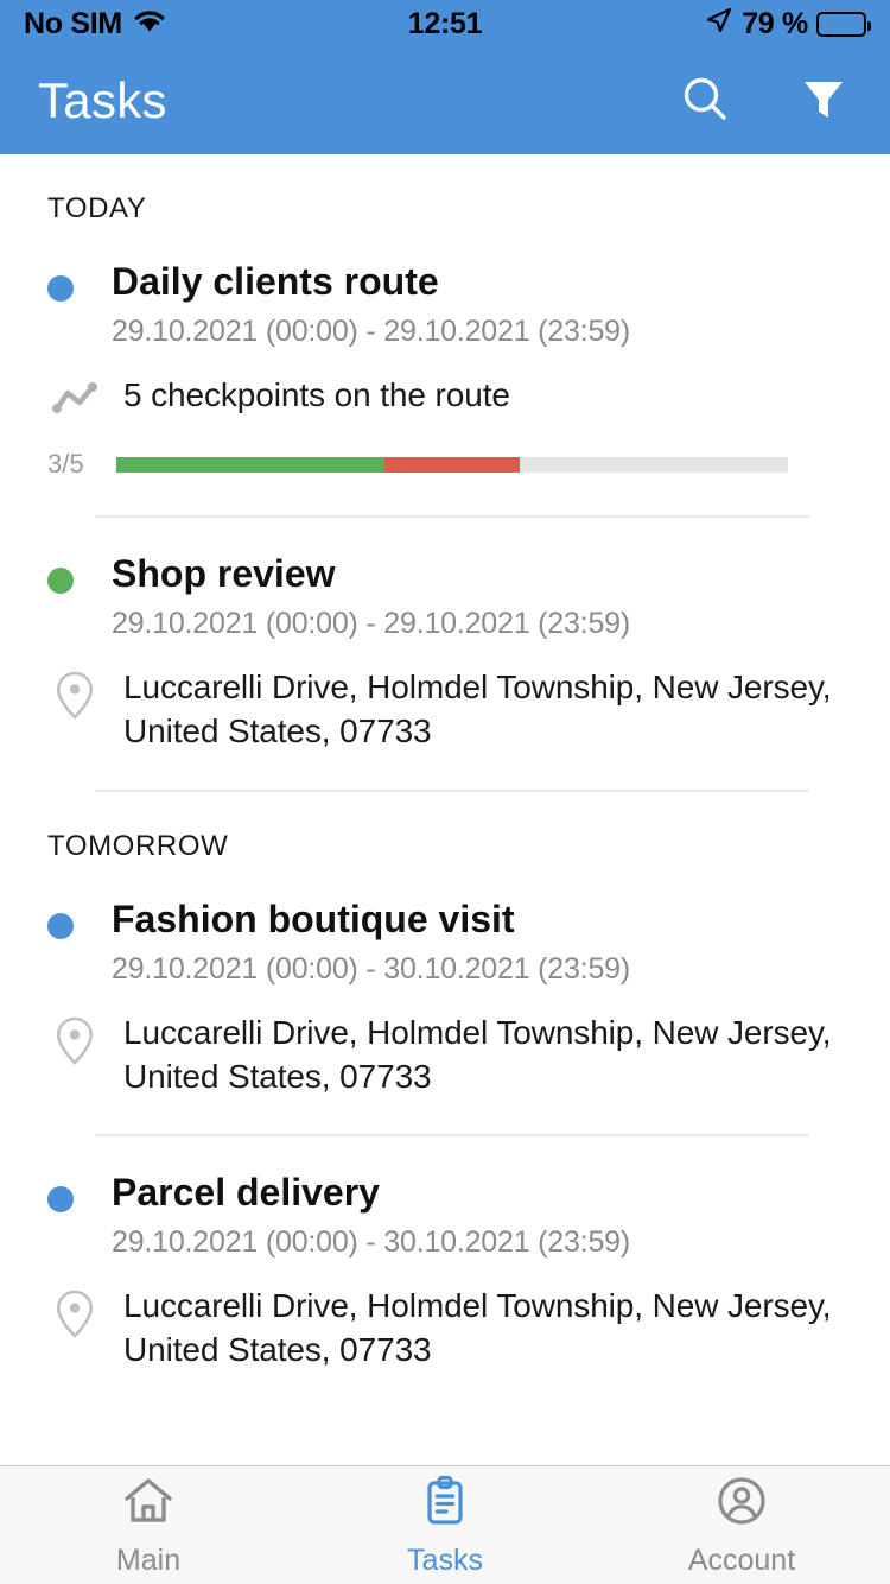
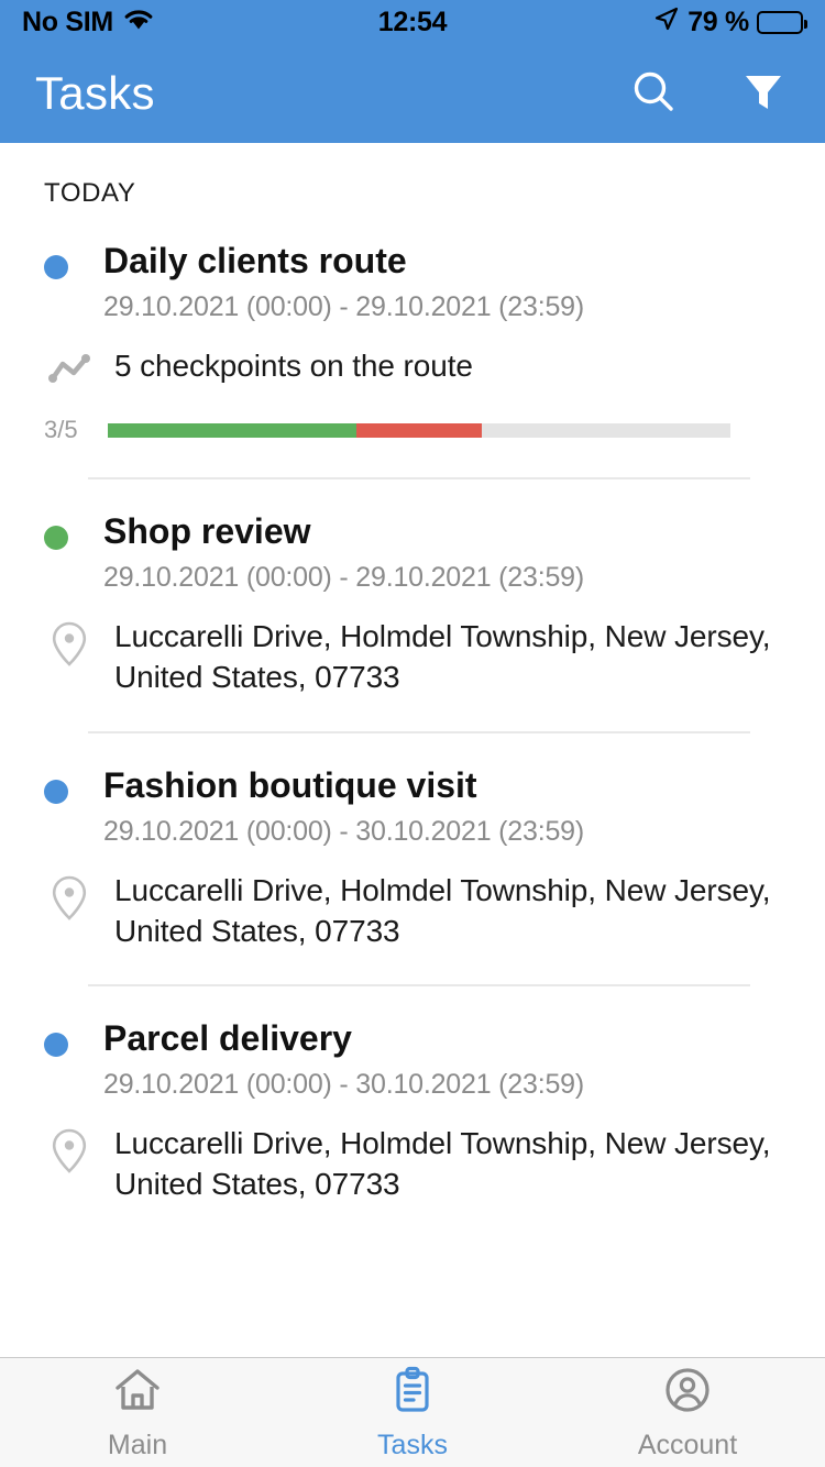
  No SIM
- 12:51
+ 12:54
  79 %
  Tasks
  TODAY
  Daily clients route
  29.10.2021 (00:00) - 29.10.2021 (23:59)
  5 checkpoints on the route
  3/5
  Shop review
  29.10.2021 (00:00) - 29.10.2021 (23:59)
  Luccarelli Drive, Holmdel Township, New Jersey, United States, 07733
- TOMORROW
  Fashion boutique visit
  29.10.2021 (00:00) - 30.10.2021 (23:59)
  Luccarelli Drive, Holmdel Township, New Jersey, United States, 07733
  Parcel delivery
  29.10.2021 (00:00) - 30.10.2021 (23:59)
  Luccarelli Drive, Holmdel Township, New Jersey, United States, 07733
  Main
  Tasks
  Account
